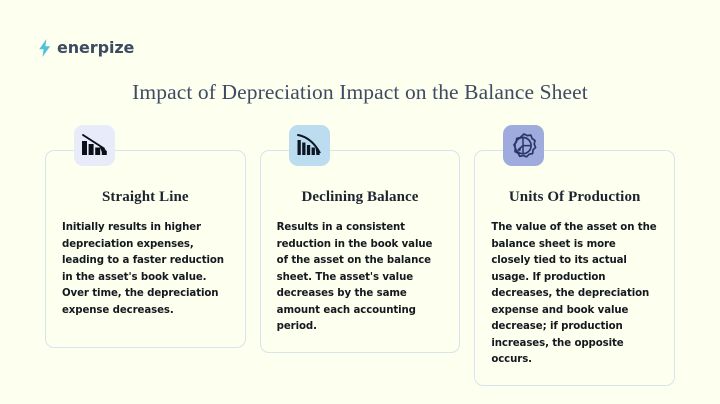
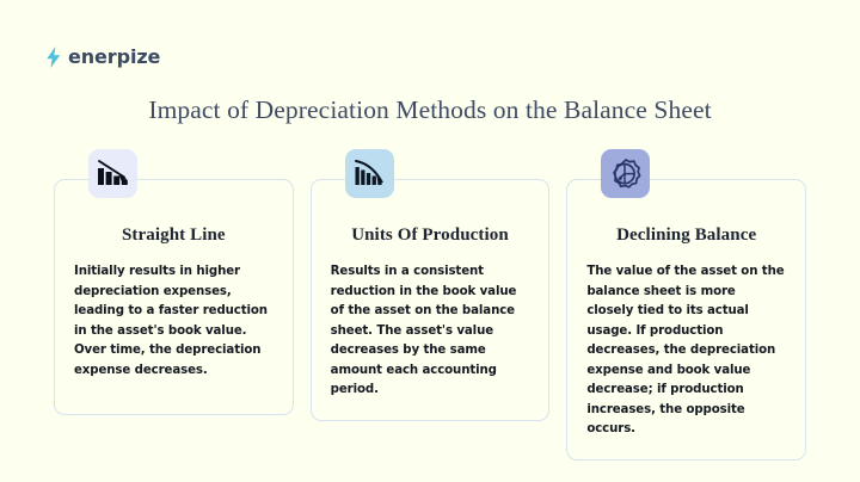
  enerpize
- Impact of Depreciation Impact on the Balance Sheet
+ Impact of Depreciation Methods on the Balance Sheet
  Straight Line
  Initially results in higher depreciation expenses, leading to a faster reduction in the asset's book value. Over time, the depreciation expense decreases.
- Declining Balance
+ Units Of Production
  Results in a consistent reduction in the book value of the asset on the balance sheet. The asset's value decreases by the same amount each accounting period.
- Units Of Production
+ Declining Balance
  The value of the asset on the balance sheet is more closely tied to its actual usage. If production decreases, the depreciation expense and book value decrease; if production increases, the opposite occurs.
